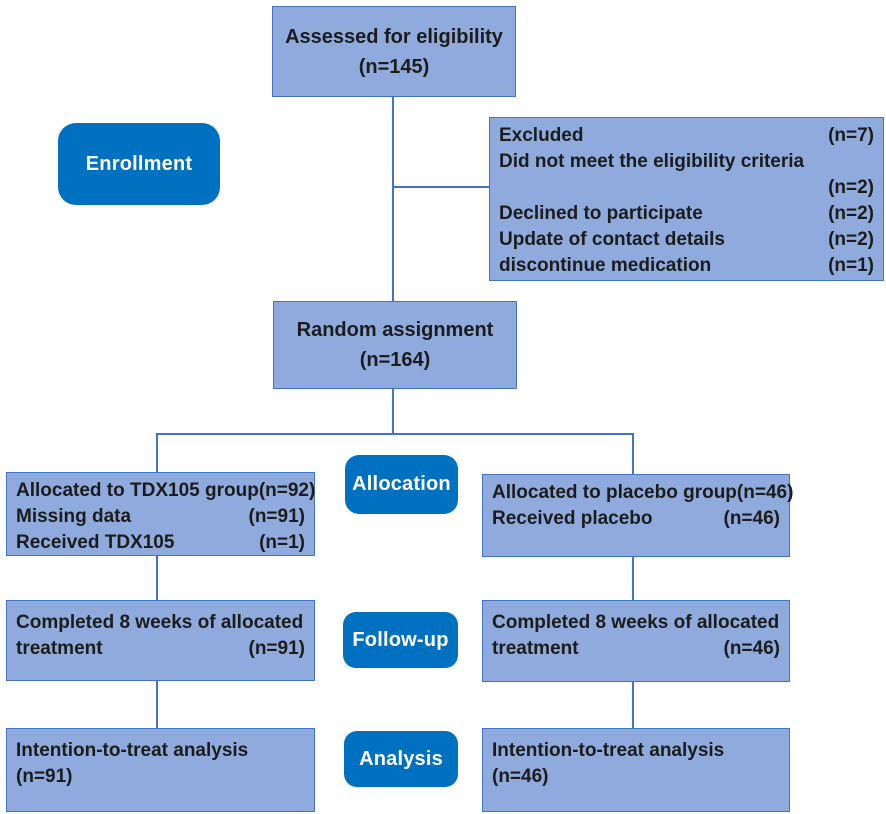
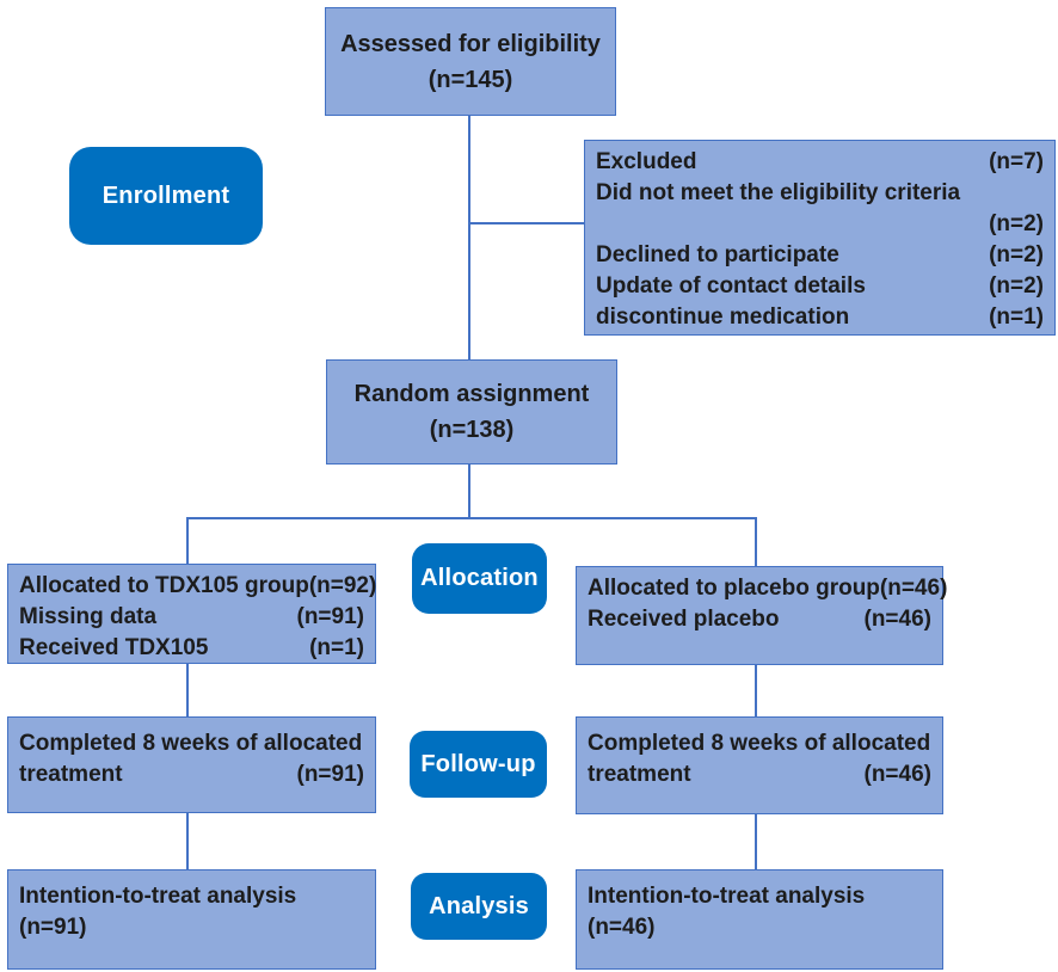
  Assessed for eligibility
  (n=145)
  Enrollment
  Excluded
  (n=7)
  Did not meet the eligibility criteria
  (n=2)
  Declined to participate
  (n=2)
  Update of contact details
  (n=2)
  discontinue medication
  (n=1)
  Random assignment
- (n=164)
+ (n=138)
  Allocated to TDX105 group
  (n=92)
  Missing data
  (n=91)
  Received TDX105
  (n=1)
  Allocation
  Allocated to placebo group
  (n=46)
  Received placebo
  (n=46)
  Completed 8 weeks of allocated
  treatment
  (n=91)
  Follow-up
  Completed 8 weeks of allocated
  treatment
  (n=46)
  Intention-to-treat analysis
  (n=91)
  Analysis
  Intention-to-treat analysis
  (n=46)
